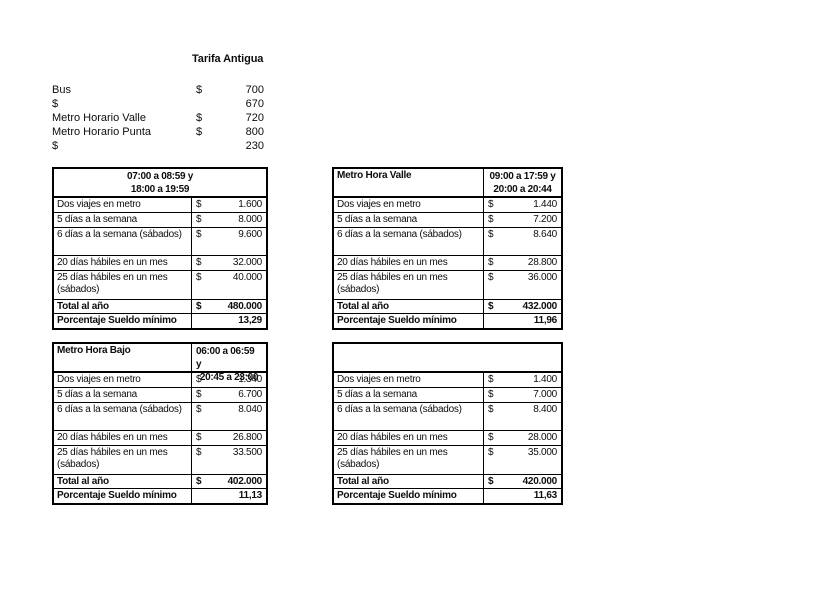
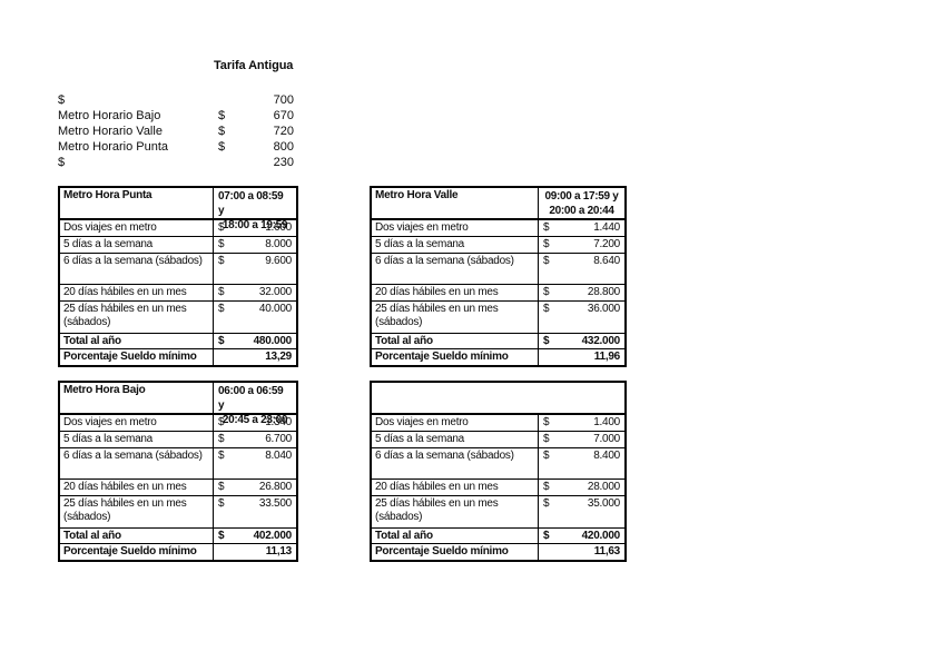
  Tarifa Antigua
- Bus
  $
  700
+ Metro Horario Bajo
  $
  670
  Metro Horario Valle
  $
  720
  Metro Horario Punta
  $
  800
  $
  230
+ Metro Hora Punta
  07:00 a 08:59 y
  18:00 a 19:59
  Dos viajes en metro
  $
  1.600
  5 días a la semana
  $
  8.000
  6 días a la semana (sábados)
  $
  9.600
  20 días hábiles en un mes
  $
  32.000
  25 días hábiles en un mes
  (sábados)
  $
  40.000
  Total al año
  $
  480.000
  Porcentaje Sueldo mínimo
  13,29
  Metro Hora Valle
  09:00 a 17:59 y
  20:00 a 20:44
  Dos viajes en metro
  $
  1.440
  5 días a la semana
  $
  7.200
  6 días a la semana (sábados)
  $
  8.640
  20 días hábiles en un mes
  $
  28.800
  25 días hábiles en un mes
  (sábados)
  $
  36.000
  Total al año
  $
  432.000
  Porcentaje Sueldo mínimo
  11,96
  Metro Hora Bajo
  06:00 a 06:59 y
  20:45 a 23:00
  Dos viajes en metro
  $
  1.340
  5 días a la semana
  $
  6.700
  6 días a la semana (sábados)
  $
  8.040
  20 días hábiles en un mes
  $
  26.800
  25 días hábiles en un mes
  (sábados)
  $
  33.500
  Total al año
  $
  402.000
  Porcentaje Sueldo mínimo
  11,13
  Dos viajes en metro
  $
  1.400
  5 días a la semana
  $
  7.000
  6 días a la semana (sábados)
  $
  8.400
  20 días hábiles en un mes
  $
  28.000
  25 días hábiles en un mes
  (sábados)
  $
  35.000
  Total al año
  $
  420.000
  Porcentaje Sueldo mínimo
  11,63
